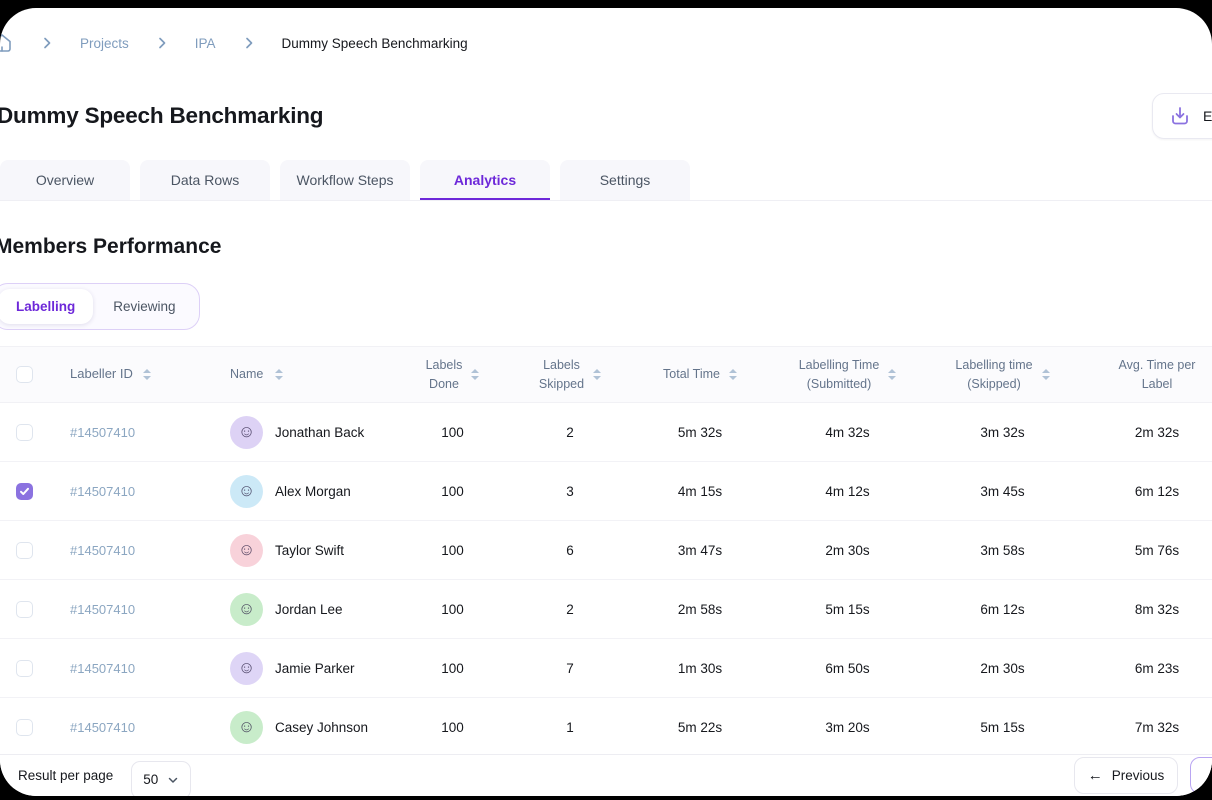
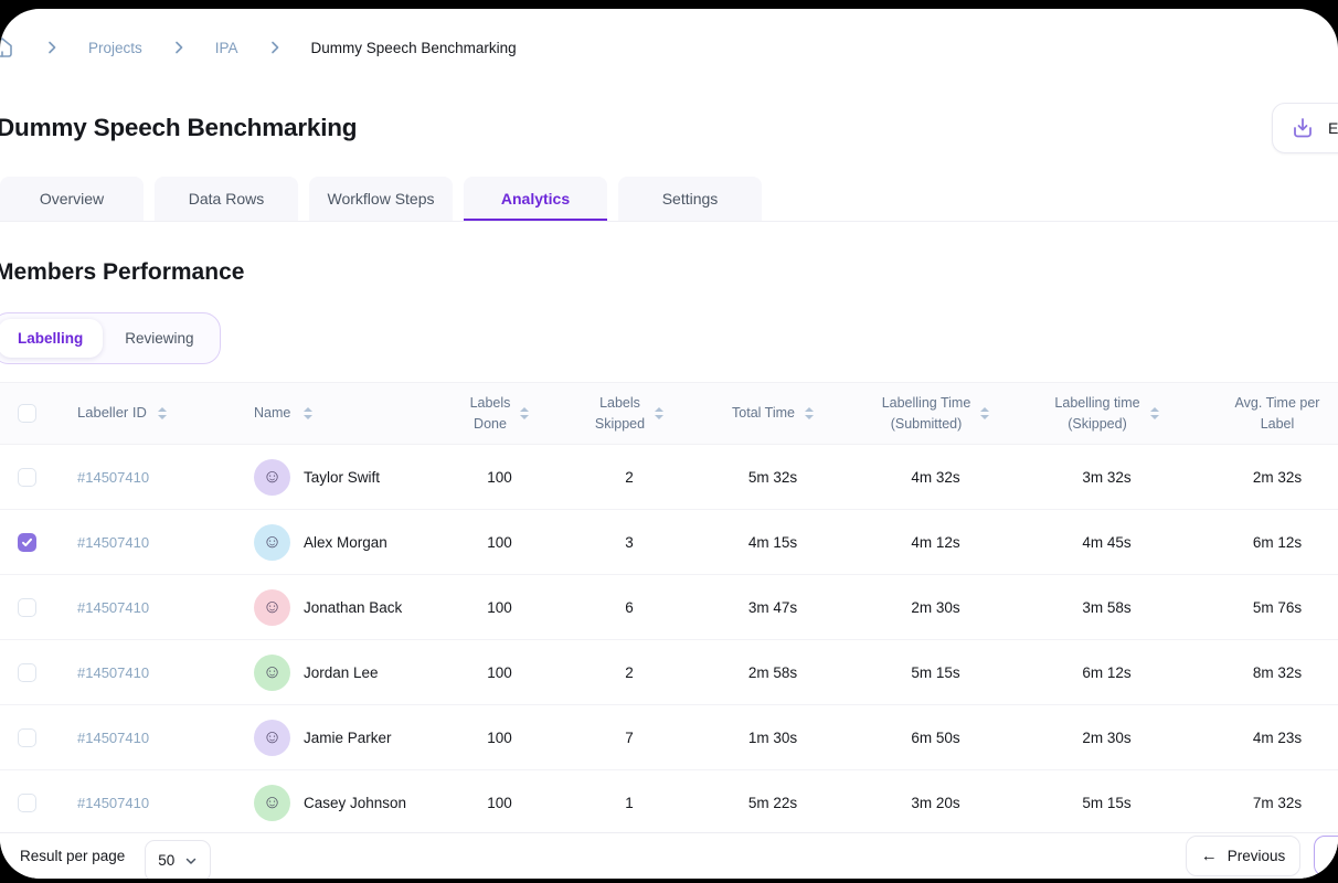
  Projects
  IPA
  Dummy Speech Benchmarking
  Dummy Speech Benchmarking
  E
  Overview
  Data Rows
  Workflow Steps
  Analytics
  Settings
  Members Performance
  Labelling
  Reviewing
  Labeller ID
  Name
  Labels
  Done
  Labels
  Skipped
  Total Time
  Labelling Time
  (Submitted)
  Labelling time
  (Skipped)
  Avg. Time per
  Label
  #14507410
  ☺
- Jonathan Back
+ Taylor Swift
  100
  2
  5m 32s
  4m 32s
  3m 32s
  2m 32s
  #14507410
  ☺
  Alex Morgan
  100
  3
  4m 15s
  4m 12s
- 3m 45s
+ 4m 45s
  6m 12s
  #14507410
  ☺
- Taylor Swift
+ Jonathan Back
  100
  6
  3m 47s
  2m 30s
  3m 58s
  5m 76s
  #14507410
  ☺
  Jordan Lee
  100
  2
  2m 58s
  5m 15s
  6m 12s
  8m 32s
  #14507410
  ☺
  Jamie Parker
  100
  7
  1m 30s
  6m 50s
  2m 30s
- 6m 23s
+ 4m 23s
  #14507410
  ☺
  Casey Johnson
  100
  1
  5m 22s
  3m 20s
  5m 15s
  7m 32s
  Result per page
  50
  ←
  Previous
